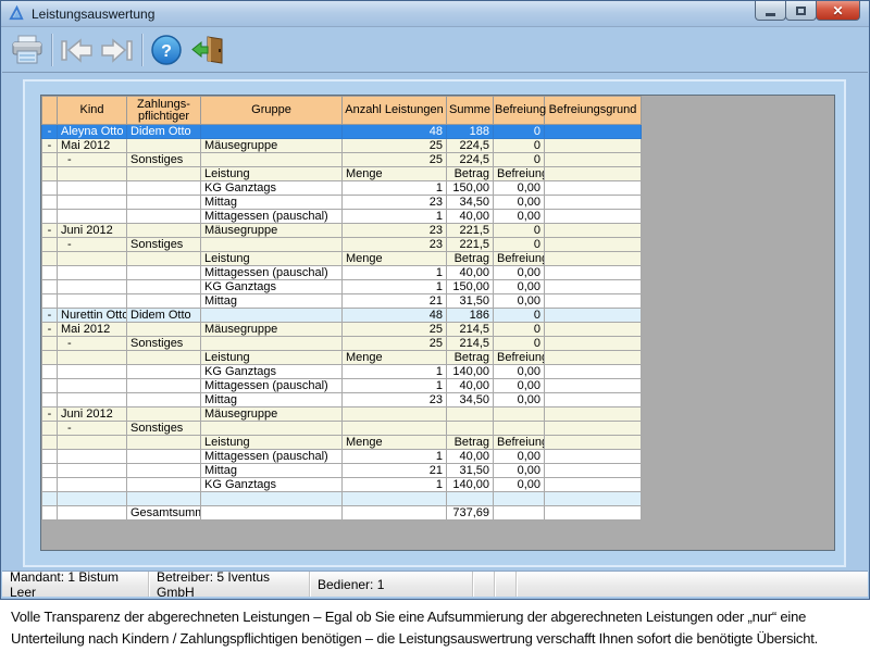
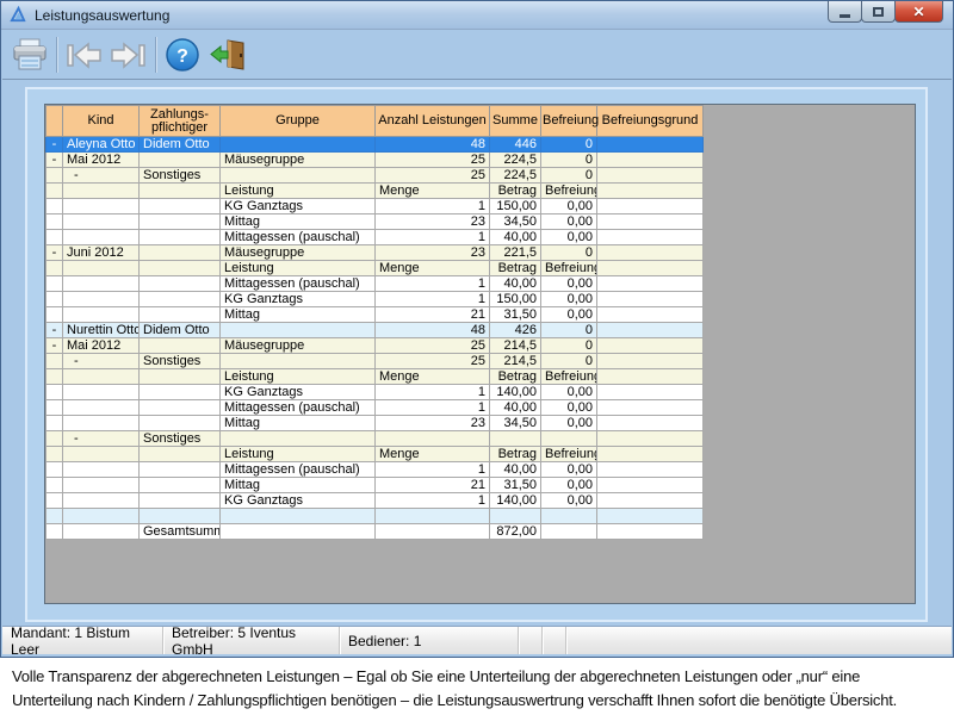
  Leistungsauswertung
  ✕
  ?
  	Kind	Zahlungs- pflichtiger	Gruppe	Anzahl Leistungen	Summe	Befreiung	Befreiungsgrund
- -	Aleyna Otto	Didem Otto		48	188	0
+ -	Aleyna Otto	Didem Otto		48	446	0
  -	Mai 2012		Mäusegruppe	25	224,5	0
  	-	Sonstiges		25	224,5	0
  			Leistung	Menge	Betrag	Befreiun
  			KG Ganztags	1	150,00	0,00
  			Mittag	23	34,50	0,00
  			Mittagessen (pauschal)	1	40,00	0,00
  -	Juni 2012		Mäusegruppe	23	221,5	0
- 	-	Sonstiges		23	221,5	0
  			Leistung	Menge	Betrag	Befreiun
  			Mittagessen (pauschal)	1	40,00	0,00
  			KG Ganztags	1	150,00	0,00
  			Mittag	21	31,50	0,00
- -	Nurettin Otto	Didem Otto		48	186	0
+ -	Nurettin Otto	Didem Otto		48	426	0
  -	Mai 2012		Mäusegruppe	25	214,5	0
  	-	Sonstiges		25	214,5	0
  			Leistung	Menge	Betrag	Befreiun
  			KG Ganztags	1	140,00	0,00
  			Mittagessen (pauschal)	1	40,00	0,00
  			Mittag	23	34,50	0,00
- -	Juni 2012		Mäusegruppe
  	-	Sonstiges
  			Leistung	Menge	Betrag	Befreiun
  			Mittagessen (pauschal)	1	40,00	0,00
  			Mittag	21	31,50	0,00
  			KG Ganztags	1	140,00	0,00
- 		Gesamtsumm			737,69
+ 		Gesamtsumm			872,00
  Mandant: 1 Bistum Leer
  Betreiber: 5 Iventus GmbH
  Bediener: 1
- Volle Transparenz der abgerechneten Leistungen – Egal ob Sie eine Aufsummierung der abgerechneten Leistungen oder „nur“ eine Unterteilung nach Kindern / Zahlungspflichtigen benötigen – die Leistungsauswertrung verschafft Ihnen sofort die benötigte Übersicht.
+ Volle Transparenz der abgerechneten Leistungen – Egal ob Sie eine Unterteilung der abgerechneten Leistungen oder „nur“ eine Unterteilung nach Kindern / Zahlungspflichtigen benötigen – die Leistungsauswertrung verschafft Ihnen sofort die benötigte Übersicht.
